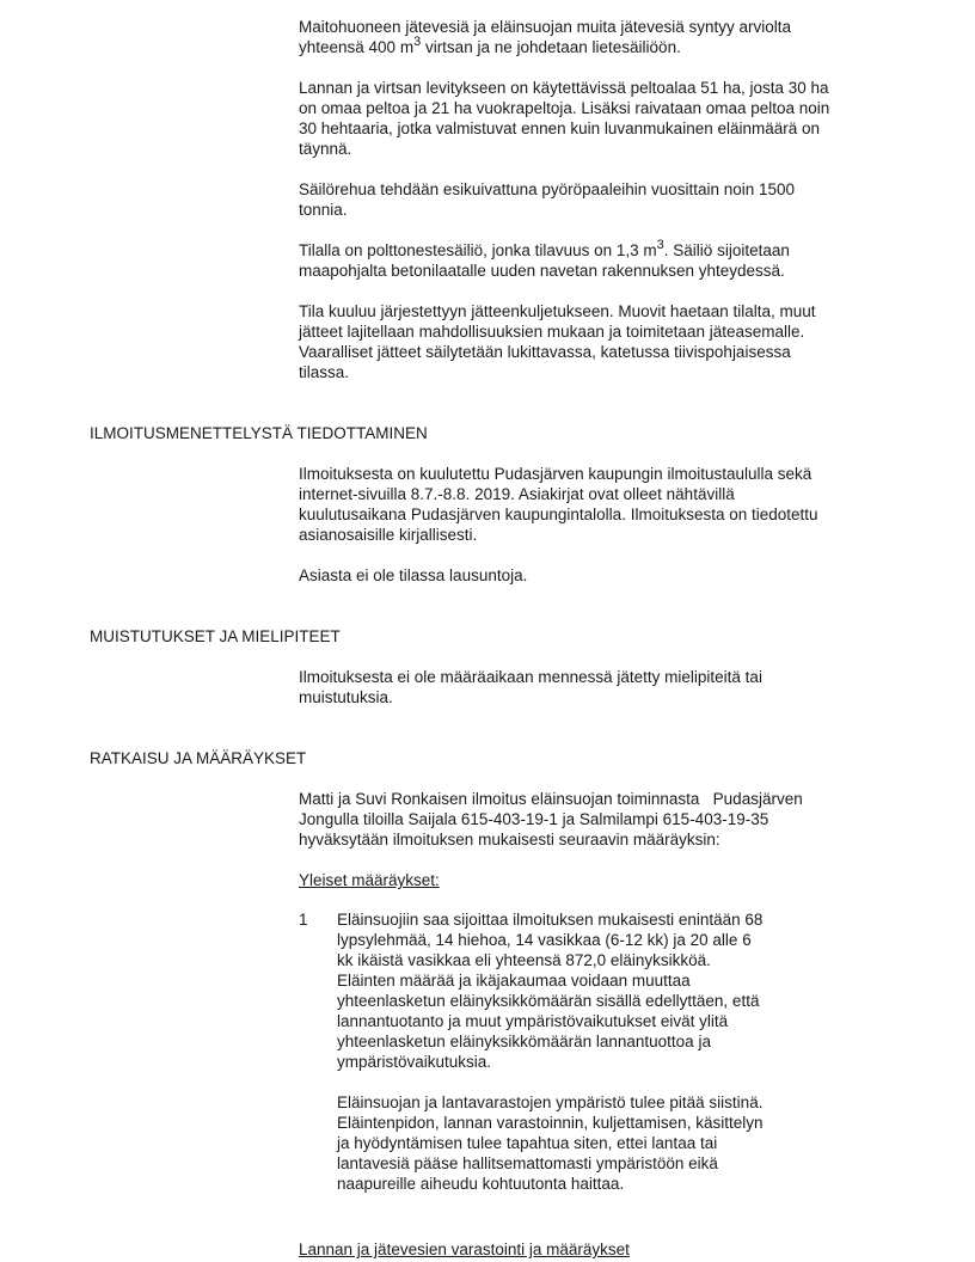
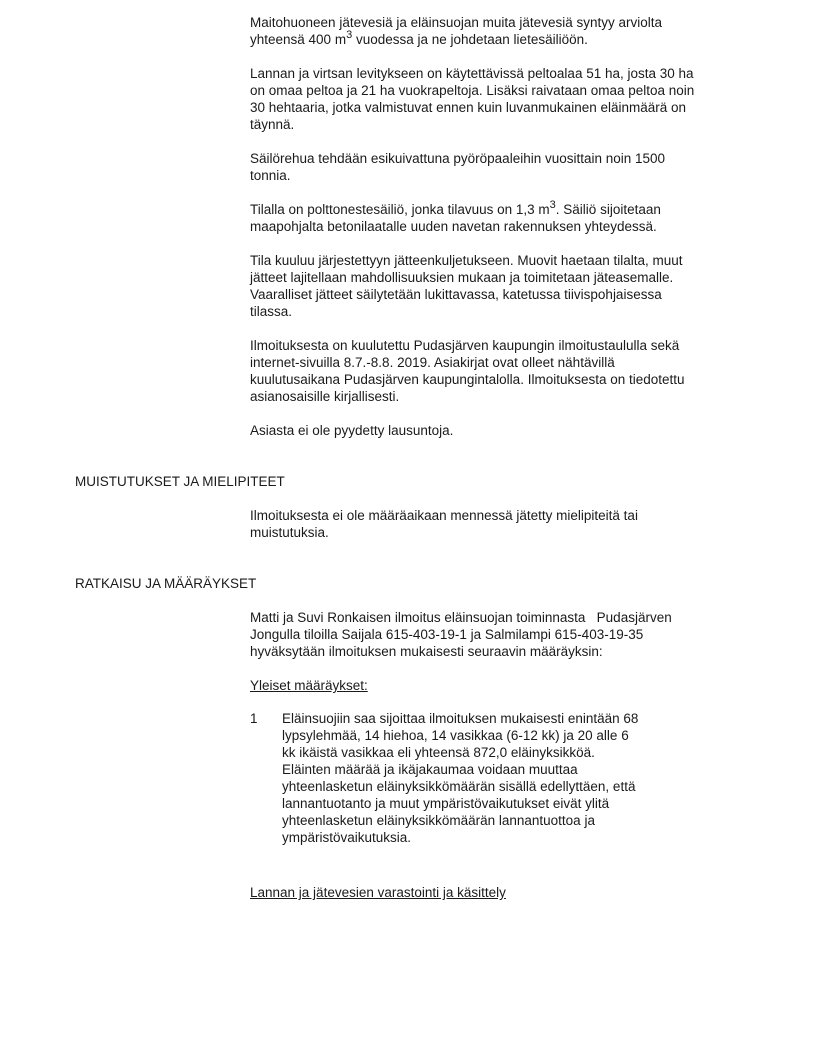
  Maitohuoneen jätevesiä ja eläinsuojan muita jätevesiä syntyy arviolta
- yhteensä 400 m3 virtsan ja ne johdetaan lietesäiliöön.
+ yhteensä 400 m3 vuodessa ja ne johdetaan lietesäiliöön.
  Lannan ja virtsan levitykseen on käytettävissä peltoalaa 51 ha, josta 30 ha
  on omaa peltoa ja 21 ha vuokrapeltoja. Lisäksi raivataan omaa peltoa noin
  30 hehtaaria, jotka valmistuvat ennen kuin luvanmukainen eläinmäärä on
  täynnä.
  Säilörehua tehdään esikuivattuna pyöröpaaleihin vuosittain noin 1500
  tonnia.
  Tilalla on polttonestesäiliö, jonka tilavuus on 1,3 m3. Säiliö sijoitetaan
  maapohjalta betonilaatalle uuden navetan rakennuksen yhteydessä.
  Tila kuuluu järjestettyyn jätteenkuljetukseen. Muovit haetaan tilalta, muut
  jätteet lajitellaan mahdollisuuksien mukaan ja toimitetaan jäteasemalle.
  Vaaralliset jätteet säilytetään lukittavassa, katetussa tiivispohjaisessa
  tilassa.
- ILMOITUSMENETTELYSTÄ TIEDOTTAMINEN
  Ilmoituksesta on kuulutettu Pudasjärven kaupungin ilmoitustaululla sekä
  internet-sivuilla 8.7.-8.8. 2019. Asiakirjat ovat olleet nähtävillä
  kuulutusaikana Pudasjärven kaupungintalolla. Ilmoituksesta on tiedotettu
  asianosaisille kirjallisesti.
- Asiasta ei ole tilassa lausuntoja.
+ Asiasta ei ole pyydetty lausuntoja.
  MUISTUTUKSET JA MIELIPITEET
  Ilmoituksesta ei ole määräaikaan mennessä jätetty mielipiteitä tai
  muistutuksia.
  RATKAISU JA MÄÄRÄYKSET
  Matti ja Suvi Ronkaisen ilmoitus eläinsuojan toiminnasta Pudasjärven
  Jongulla tiloilla Saijala 615-403-19-1 ja Salmilampi 615-403-19-35
  hyväksytään ilmoituksen mukaisesti seuraavin määräyksin:
  Yleiset määräykset:
  1
  Eläinsuojiin saa sijoittaa ilmoituksen mukaisesti enintään 68
  lypsylehmää, 14 hiehoa, 14 vasikkaa (6-12 kk) ja 20 alle 6
  kk ikäistä vasikkaa eli yhteensä 872,0 eläinyksikköä.
  Eläinten määrää ja ikäjakaumaa voidaan muuttaa
  yhteenlasketun eläinyksikkömäärän sisällä edellyttäen, että
  lannantuotanto ja muut ympäristövaikutukset eivät ylitä
  yhteenlasketun eläinyksikkömäärän lannantuottoa ja
  ympäristövaikutuksia.
- Eläinsuojan ja lantavarastojen ympäristö tulee pitää siistinä.
- Eläintenpidon, lannan varastoinnin, kuljettamisen, käsittelyn
- ja hyödyntämisen tulee tapahtua siten, ettei lantaa tai
- lantavesiä pääse hallitsemattomasti ympäristöön eikä
- naapureille aiheudu kohtuutonta haittaa.
- Lannan ja jätevesien varastointi ja määräykset
+ Lannan ja jätevesien varastointi ja käsittely
